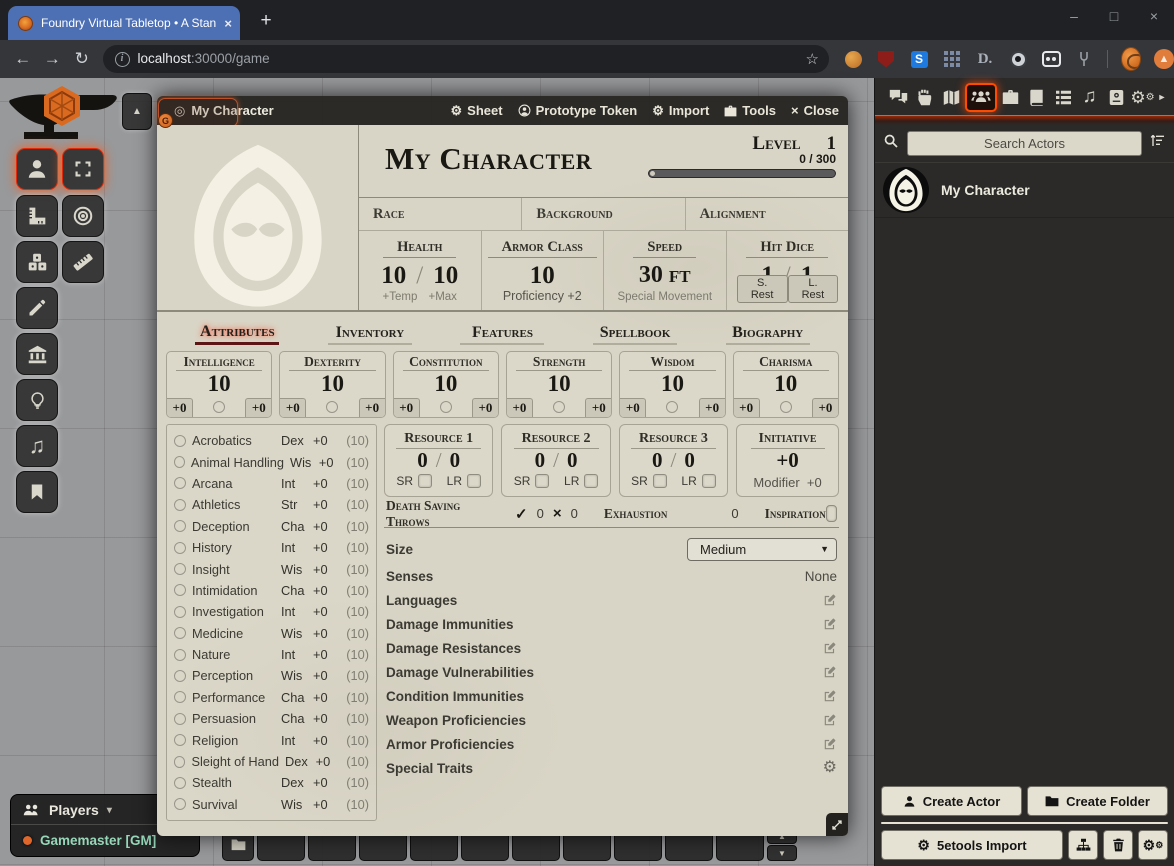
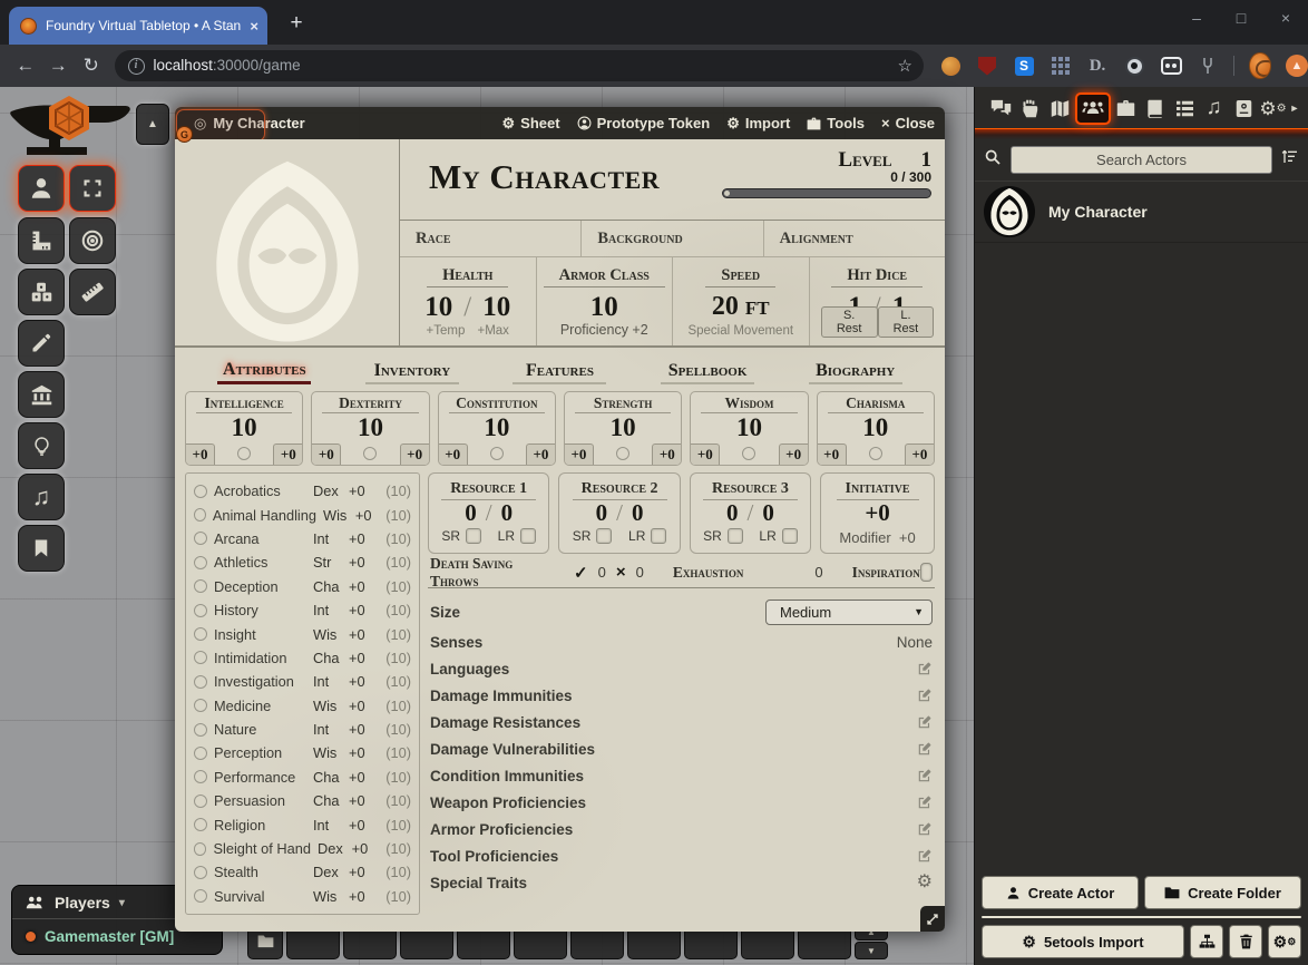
  Foundry Virtual Tabletop • A Stan
  ×
  +
  –
  □
  ×
  ←
  →
  ↻
  i
  localhost:30000/game
  ☆
  S
  D.
  ▲
  ▲
  ♫
  Players
  ▾
  Gamemaster [GM]
  ▲
  ▼
  ♫
  ⚙
  ⚙
  ►
  Search Actors
  My Character
  Create Actor
  Create Folder
  ⚙
  5etools Import
  ⚙⚙
  ◎
  My Character
  ⚙
  Sheet
  Prototype Token
  ⚙
  Import
  Tools
  ×
  Close
  G
  My Character
  Level 1
  0 / 300
  Race
  Background
  Alignment
  Health
  10 / 10
  +Temp
  +Max
  Armor Class
  10
  Proficiency +2
  Speed
- 30 ft
+ 20 ft
  Special Movement
  Hit Dice
  S. Rest
  L. Rest
  Attributes
  Inventory
  Features
  Spellbook
  Biography
  Intelligence
  10
  +0
  +0
  Dexterity
  10
  +0
  +0
  Constitution
  10
  +0
  +0
  Strength
  10
  +0
  +0
  Wisdom
  10
  +0
  +0
  Charisma
  10
  +0
  +0
  Acrobatics
  Dex
  +0
  (10)
  Animal Handling
  Wis
  +0
  (10)
  Arcana
  Int
  +0
  (10)
  Athletics
  Str
  +0
  (10)
  Deception
  Cha
  +0
  (10)
  History
  Int
  +0
  (10)
  Insight
  Wis
  +0
  (10)
  Intimidation
  Cha
  +0
  (10)
  Investigation
  Int
  +0
  (10)
  Medicine
  Wis
  +0
  (10)
  Nature
  Int
  +0
  (10)
  Perception
  Wis
  +0
  (10)
  Performance
  Cha
  +0
  (10)
  Persuasion
  Cha
  +0
  (10)
  Religion
  Int
  +0
  (10)
  Sleight of Hand
  Dex
  +0
  (10)
  Stealth
  Dex
  +0
  (10)
  Survival
  Wis
  +0
  (10)
  Resource 1
  0 / 0
  SR
  LR
  Resource 2
  0 / 0
  SR
  LR
  Resource 3
  0 / 0
  SR
  LR
  Initiative
  +0
  Modifier +0
  Death Saving Throws
  ✓
  0
  ×
  0
  Exhaustion
  0
  Inspiration
  Size
  Medium
  ▼
  Senses
  None
  Languages
  Damage Immunities
  Damage Resistances
  Damage Vulnerabilities
  Condition Immunities
  Weapon Proficiencies
  Armor Proficiencies
+ Tool Proficiencies
  Special Traits
  ⚙
